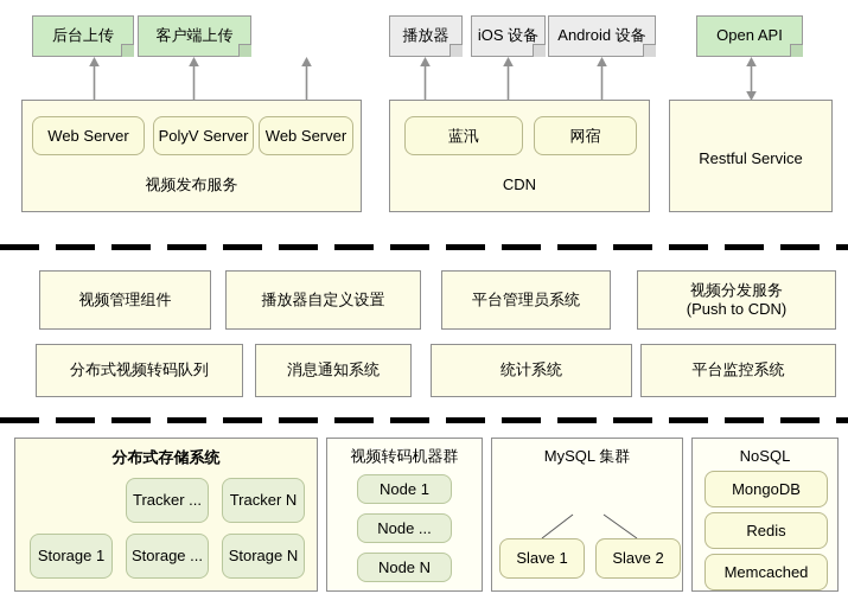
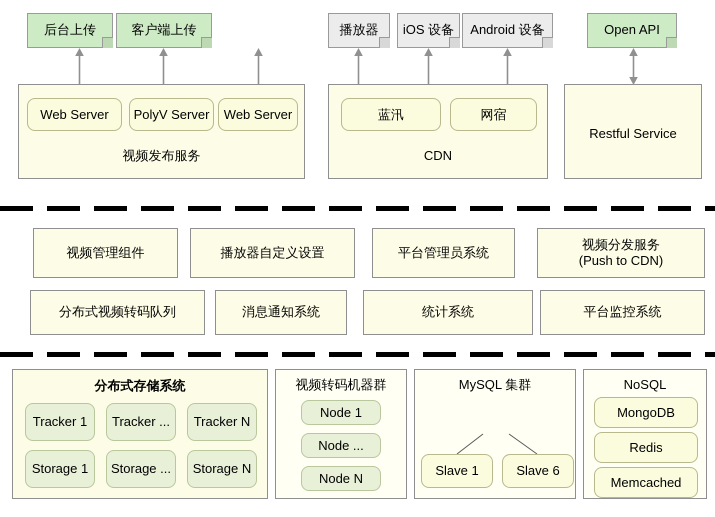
  后台上传
  客户端上传
  播放器
  iOS 设备
  Android 设备
  Open API
  Web Server
  PolyV Server
  Web Server
  视频发布服务
  蓝汛
  网宿
  CDN
  Restful Service
  视频管理组件
  播放器自定义设置
  平台管理员系统
  视频分发服务
  (Push to CDN)
  分布式视频转码队列
  消息通知系统
  统计系统
  平台监控系统
  分布式存储系统
+ Tracker 1
  Tracker ...
  Tracker N
  Storage 1
  Storage ...
  Storage N
  视频转码机器群
  Node 1
  Node ...
  Node N
  MySQL 集群
  Slave 1
- Slave 2
+ Slave 6
  NoSQL
  MongoDB
  Redis
  Memcached
